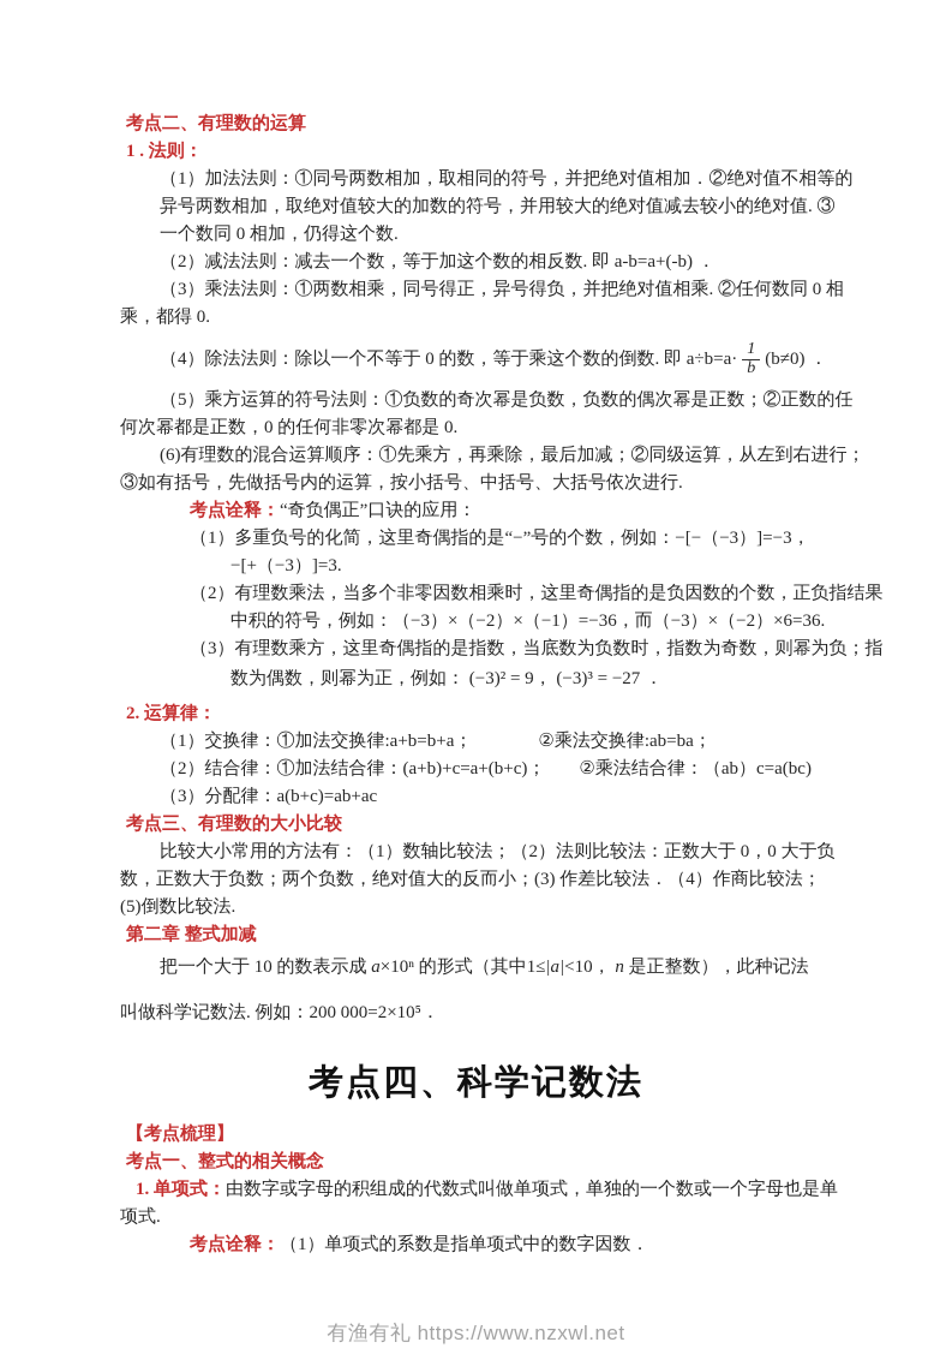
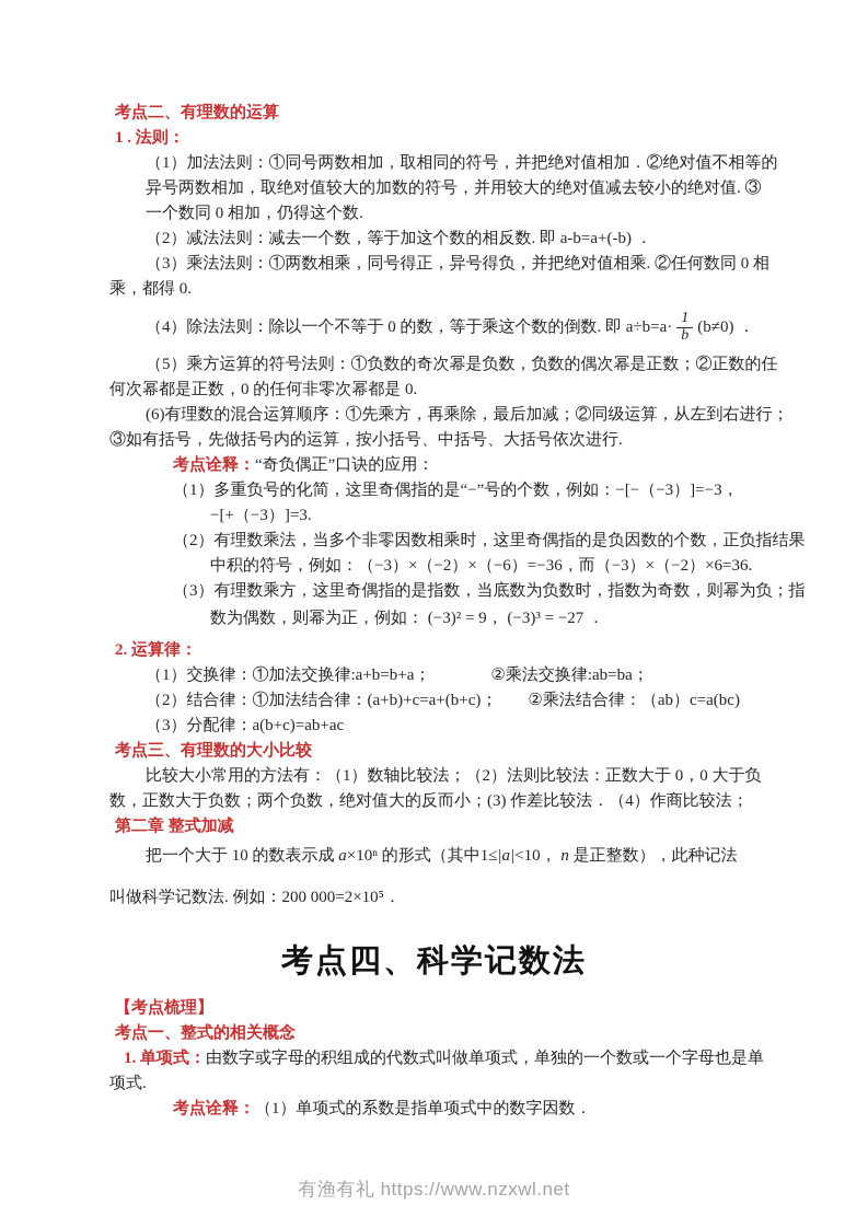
  考点二、有理数的运算
  1 . 法则：
  （1）加法法则：①同号两数相加，取相同的符号，并把绝对值相加．②绝对值不相等的
  异号两数相加，取绝对值较大的加数的符号，并用较大的绝对值减去较小的绝对值. ③
  一个数同 0 相加，仍得这个数.
  （2）减法法则：减去一个数，等于加这个数的相反数. 即 a-b=a+(-b) ．
  （3）乘法法则：①两数相乘，同号得正，异号得负，并把绝对值相乘. ②任何数同 0 相
  乘，都得 0.
  （4）除法法则：除以一个不等于 0 的数，等于乘这个数的倒数. 即 a÷b=a·
  1
  b
  (b≠0) ．
  （5）乘方运算的符号法则：①负数的奇次幂是负数，负数的偶次幂是正数；②正数的任
  何次幂都是正数，0 的任何非零次幂都是 0.
  (6)有理数的混合运算顺序：①先乘方，再乘除，最后加减；②同级运算，从左到右进行；
  ③如有括号，先做括号内的运算，按小括号、中括号、大括号依次进行.
  考点诠释：“奇负偶正”口诀的应用：
  （1）多重负号的化简，这里奇偶指的是“−”号的个数，例如：−[−（−3）]=−3，
  −[+（−3）]=3.
  （2）有理数乘法，当多个非零因数相乘时，这里奇偶指的是负因数的个数，正负指结果
- 中积的符号，例如：（−3）×（−2）×（−1）=−36，而（−3）×（−2）×6=36.
+ 中积的符号，例如：（−3）×（−2）×（−6）=−36，而（−3）×（−2）×6=36.
  （3）有理数乘方，这里奇偶指的是指数，当底数为负数时，指数为奇数，则幂为负；指
  数为偶数，则幂为正，例如： (−3)² = 9， (−3)³ = −27 ．
  2. 运算律：
  （1）交换律：①加法交换律:a+b=b+a； ②乘法交换律:ab=ba；
  （2）结合律：①加法结合律：(a+b)+c=a+(b+c)； ②乘法结合律：（ab）c=a(bc)
  （3）分配律：a(b+c)=ab+ac
  考点三、有理数的大小比较
  比较大小常用的方法有：（1）数轴比较法；（2）法则比较法：正数大于 0，0 大于负
  数，正数大于负数；两个负数，绝对值大的反而小；(3) 作差比较法．（4）作商比较法；
- (5)倒数比较法.
  第二章 整式加减
  把一个大于 10 的数表示成 a×10ⁿ 的形式（其中1≤|a|<10， n 是正整数），此种记法
  叫做科学记数法. 例如：200 000=2×10⁵．
  考点四、科学记数法
  【考点梳理】
  考点一、整式的相关概念
  1. 单项式：由数字或字母的积组成的代数式叫做单项式，单独的一个数或一个字母也是单
  项式.
  考点诠释：（1）单项式的系数是指单项式中的数字因数．
  有渔有礼 https://www.nzxwl.net
